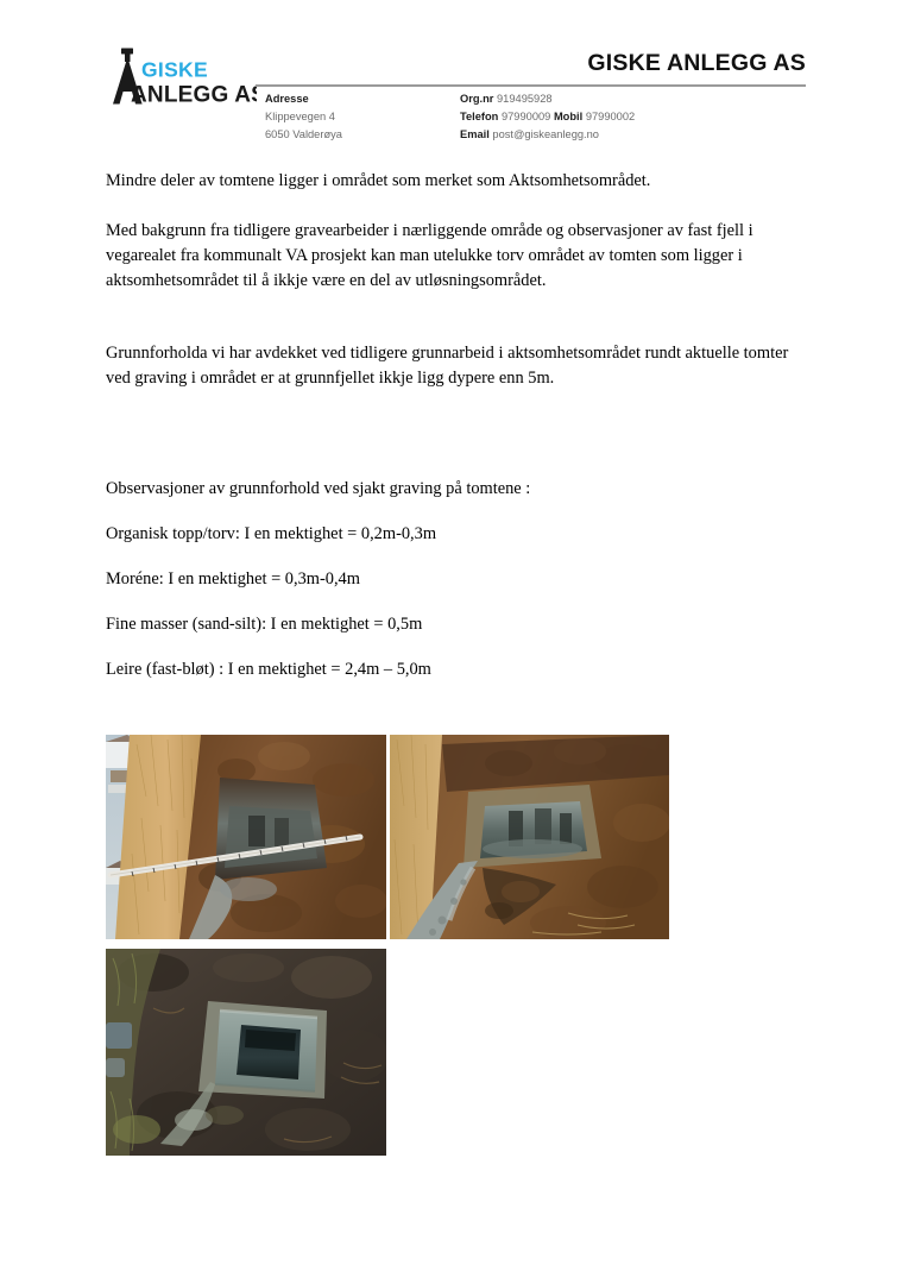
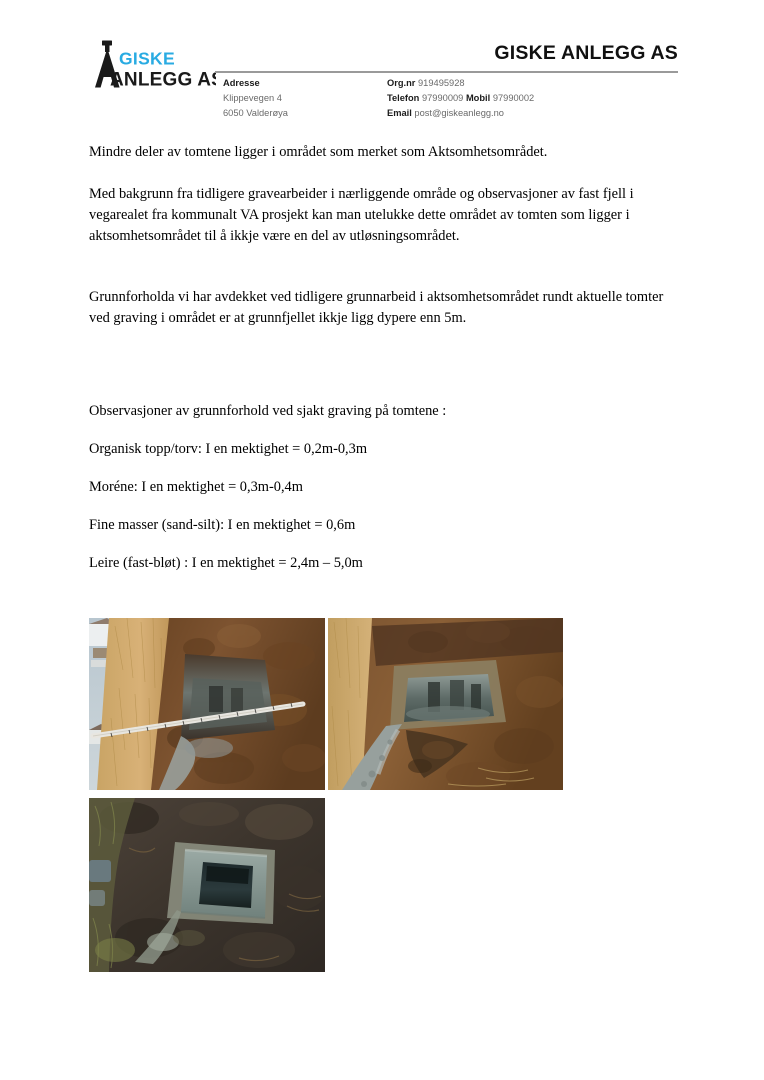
  GISKE
  ANLEGG A
  GISKE ANLEGG AS
  Adresse
  Klippevegen 4
  6050 Valderøya
  Org.nr 919495928
  Telefon 97990009 Mobil 97990002
  Email post@giskeanlegg.no
  Mindre deler av tomtene ligger i området som merket som Aktsomhetsområdet.
- Med bakgrunn fra tidligere gravearbeider i nærliggende område og observasjoner av fast fjell i vegarealet fra kommunalt VA prosjekt kan man utelukke torv området av tomten som ligger i aktsomhetsområdet til å ikkje være en del av utløsningsområdet.
+ Med bakgrunn fra tidligere gravearbeider i nærliggende område og observasjoner av fast fjell i vegarealet fra kommunalt VA prosjekt kan man utelukke dette området av tomten som ligger i aktsomhetsområdet til å ikkje være en del av utløsningsområdet.
  Grunnforholda vi har avdekket ved tidligere grunnarbeid i aktsomhetsområdet rundt aktuelle tomter ved graving i området er at grunnfjellet ikkje ligg dypere enn 5m.
  Observasjoner av grunnforhold ved sjakt graving på tomtene :
  Organisk topp/torv: I en mektighet = 0,2m-0,3m
  Moréne: I en mektighet = 0,3m-0,4m
- Fine masser (sand-silt): I en mektighet = 0,5m
+ Fine masser (sand-silt): I en mektighet = 0,6m
  Leire (fast-bløt) : I en mektighet = 2,4m – 5,0m
